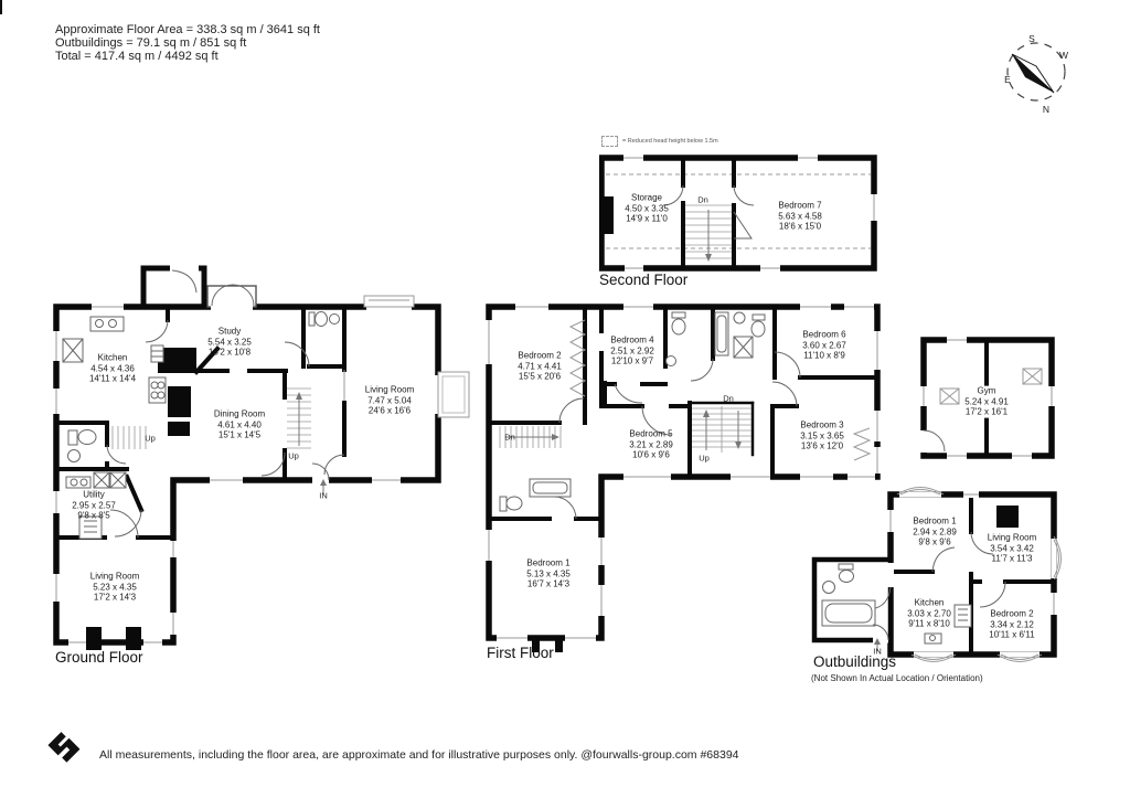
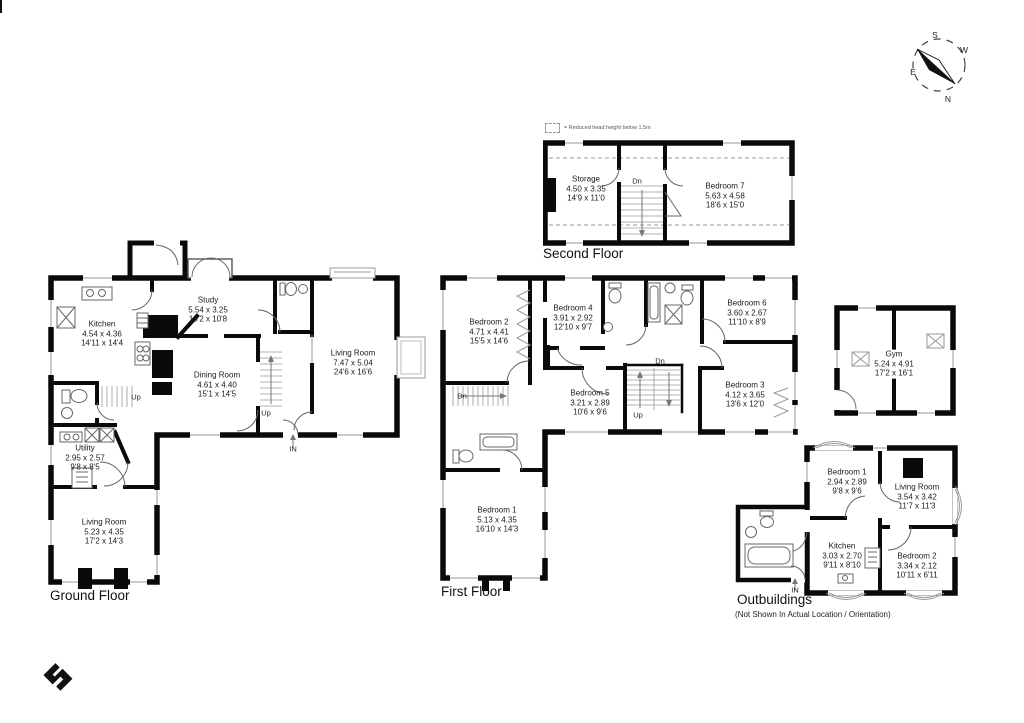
- Approximate Floor Area = 338.3 sq m / 3641 sq ft
- Outbuildings = 79.1 sq m / 851 sq ft
- Total = 417.4 sq m / 4492 sq ft
  S
  W
  N
  E
  Second Floor
  Storage
  4.50 x 3.35
  14'9 x 11'0
  Bedroom 7
  5.63 x 4.58
  18'6 x 15'0
  Dn
  Ground Floor
  Kitchen
  4.54 x 4.36
  14'11 x 14'4
  Study
  5.54 x 3.25
  18'2 x 10'8
  Dining Room
  4.61 x 4.40
  15'1 x 14'5
  Living Room
  7.47 x 5.04
  24'6 x 16'6
  Utility
  2.95 x 2.57
  9'8 x 8'5
  Living Room
  5.23 x 4.35
  17'2 x 14'3
  Up
  Up
  IN
  First Floor
  Bedroom 2
  4.71 x 4.41
- 15'5 x 20'6
+ 15'5 x 14'6
  Bedroom 4
- 2.51 x 2.92
+ 3.91 x 2.92
  12'10 x 9'7
  Bedroom 6
  3.60 x 2.67
  11'10 x 8'9
  Bedroom 5
  3.21 x 2.89
  10'6 x 9'6
  Bedroom 3
- 3.15 x 3.65
+ 4.12 x 3.65
  13'6 x 12'0
  Bedroom 1
  5.13 x 4.35
- 16'7 x 14'3
+ 16'10 x 14'3
  Dn
  Dn
  Up
  Gym
  5.24 x 4.91
  17'2 x 16'1
  Outbuildings
  (Not Shown In Actual Location / Orientation)
  Bedroom 1
  2.94 x 2.89
  9'8 x 9'6
  Living Room
  3.54 x 3.42
  11'7 x 11'3
  Kitchen
  3.03 x 2.70
  9'11 x 8'10
  Bedroom 2
  3.34 x 2.12
  10'11 x 6'11
  IN
- All measurements, including the floor area, are approximate and for illustrative purposes only. @fourwalls-group.com #68394
